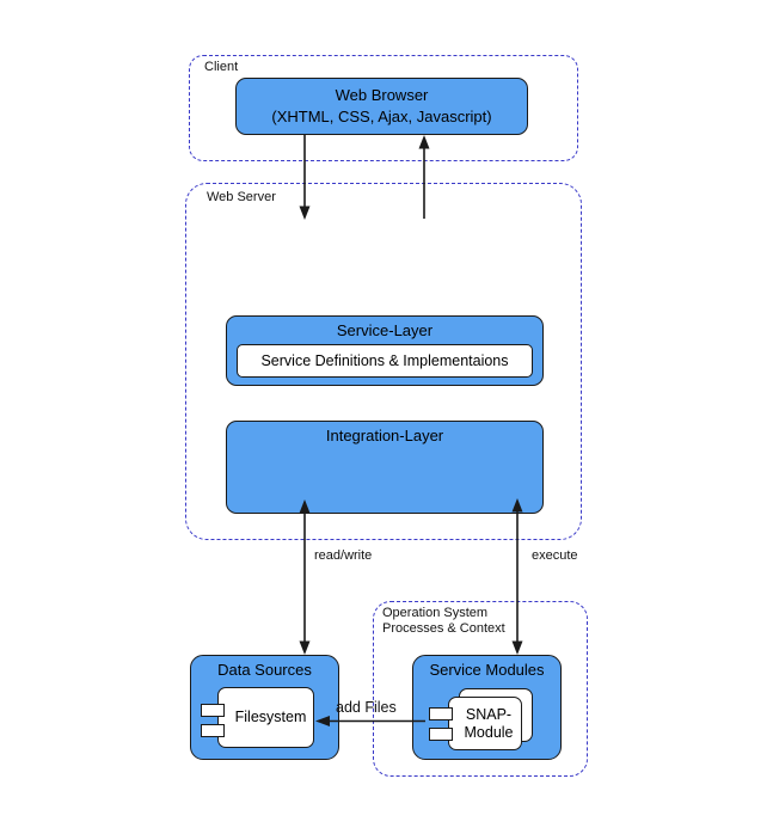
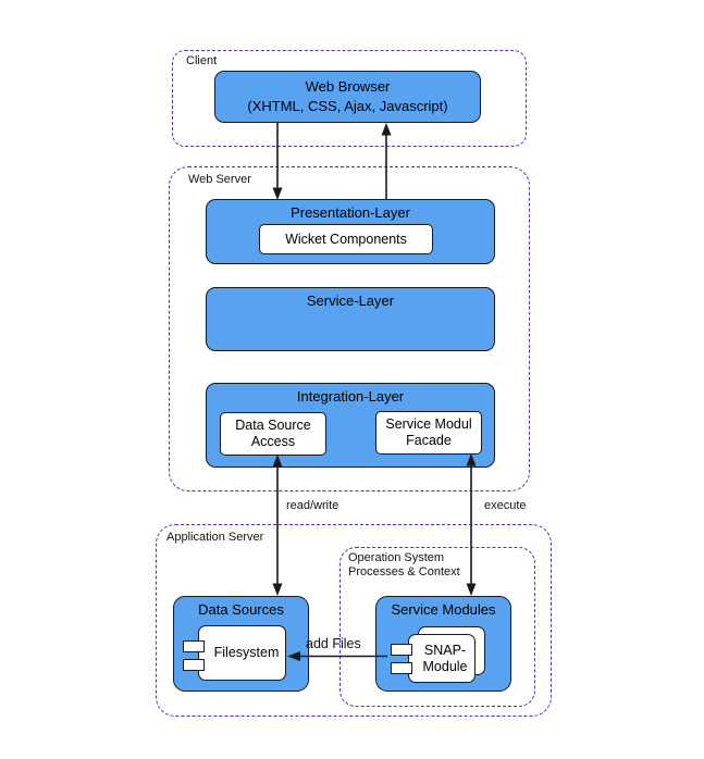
  Client
  Web Browser
  (XHTML, CSS, Ajax, Javascript)
  Web Server
+ Presentation-Layer
+ Wicket Components
  Service-Layer
- Service Definitions & Implementaions
  Integration-Layer
+ Data Source
+ Access
+ Service Modul
+ Facade
+ Application Server
  Operation System
  Processes & Context
  Data Sources
  Filesystem
  Service Modules
  SNAP-
  Module
  read/write
  execute
  add Files
